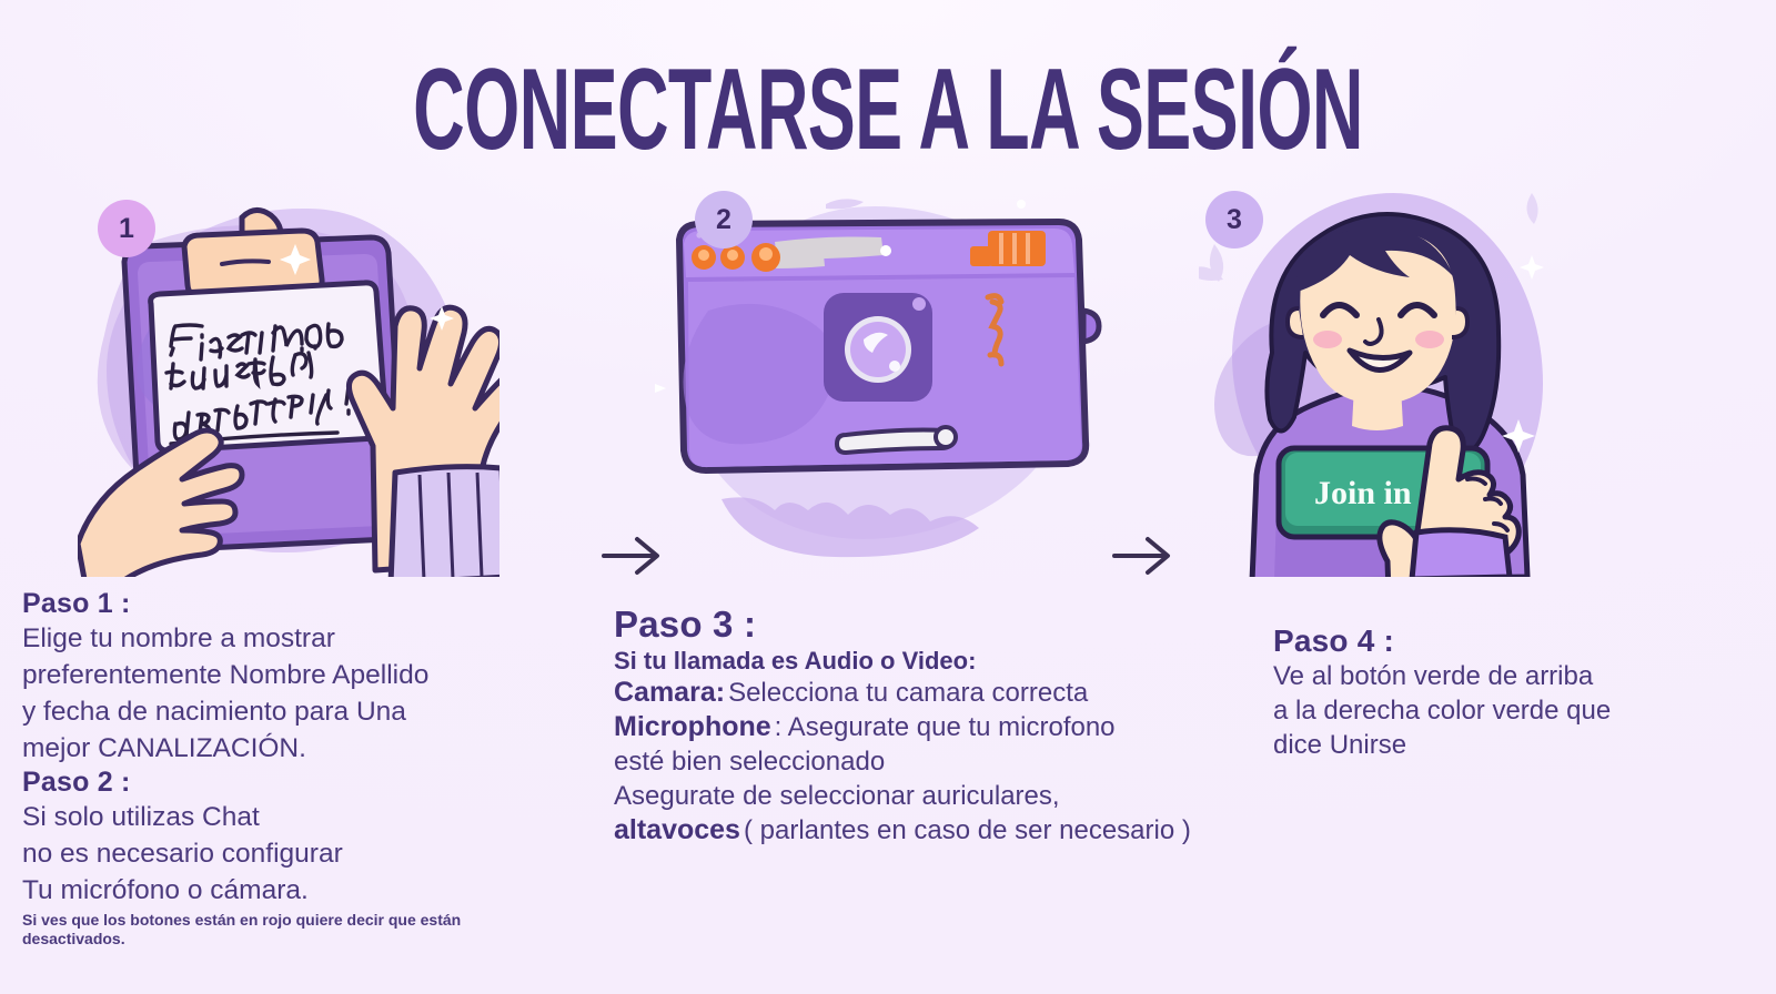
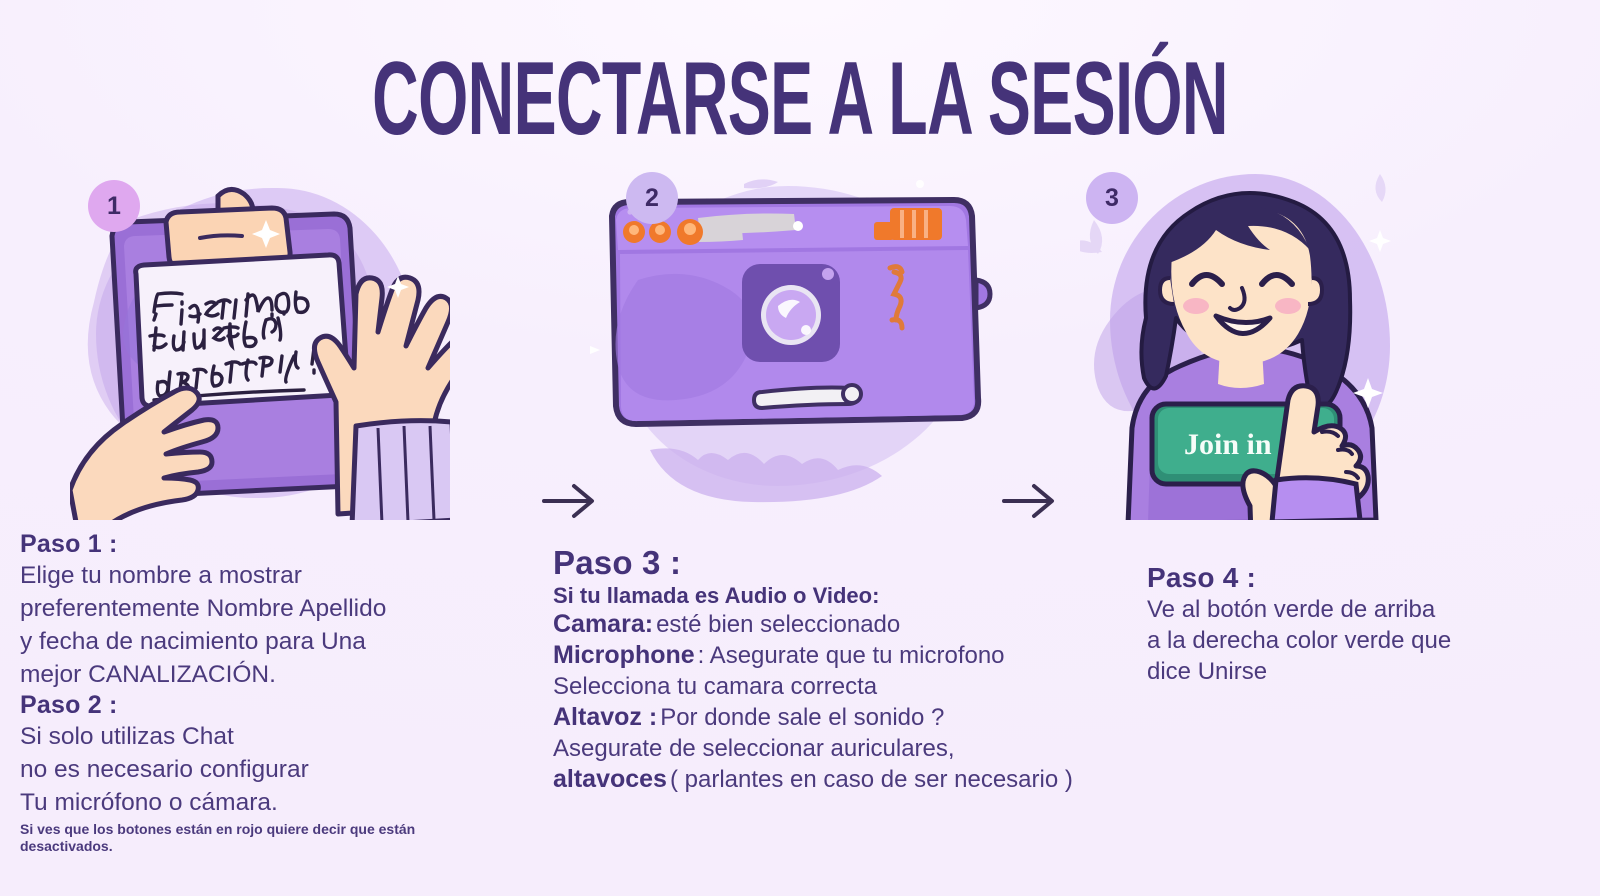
  CONECTARSE A LA SESIÓN
  1
  2
  3
  Join in
  Paso 1 :
  Elige tu nombre a mostrar
  preferentemente Nombre Apellido
  y fecha de nacimiento para Una
  mejor CANALIZACIÓN.
  Paso 2 :
  Si solo utilizas Chat
  no es necesario configurar
  Tu micrófono o cámara.
  Si ves que los botones están en rojo quiere decir que están desactivados.
  Paso 3 :
  Si tu llamada es Audio o Video:
- Camara:Selecciona tu camara correcta
+ Camara:esté bien seleccionado
  Microphone: Asegurate que tu microfono
- esté bien seleccionado
+ Selecciona tu camara correcta
+ Altavoz :Por donde sale el sonido ?
  Asegurate de seleccionar auriculares,
  altavoces( parlantes en caso de ser necesario )
  Paso 4 :
  Ve al botón verde de arriba
  a la derecha color verde que
  dice Unirse
